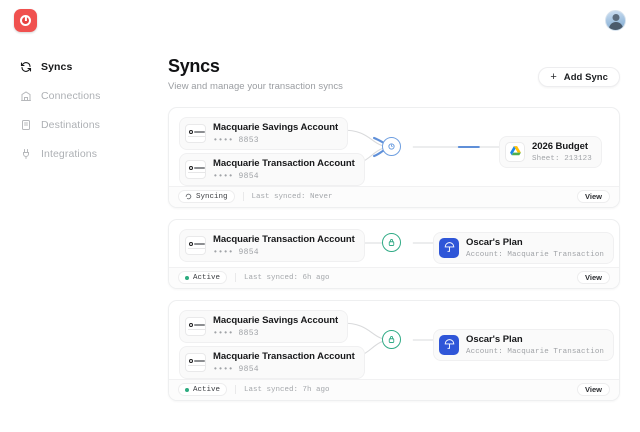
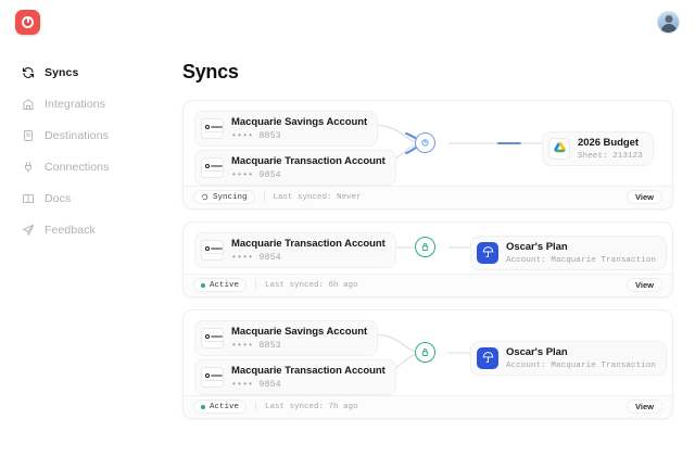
  Syncs
- Connections
+ Integrations
  Destinations
- Integrations
+ Connections
+ Docs
+ Feedback
  Syncs
- View and manage your transaction syncs
- +
- Add Sync
  Macquarie Savings Account
  •••• 8853
  Macquarie Transaction Account
  •••• 9854
  2026 Budget
  Sheet: 213123
  Syncing
  Last synced: Never
  View
  Macquarie Transaction Account
  •••• 9854
  Oscar's Plan
  Account: Macquarie Transaction
  Active
  Last synced: 6h ago
  View
  Macquarie Savings Account
  •••• 8853
  Macquarie Transaction Account
  •••• 9854
  Oscar's Plan
  Account: Macquarie Transaction
  Active
  Last synced: 7h ago
  View
